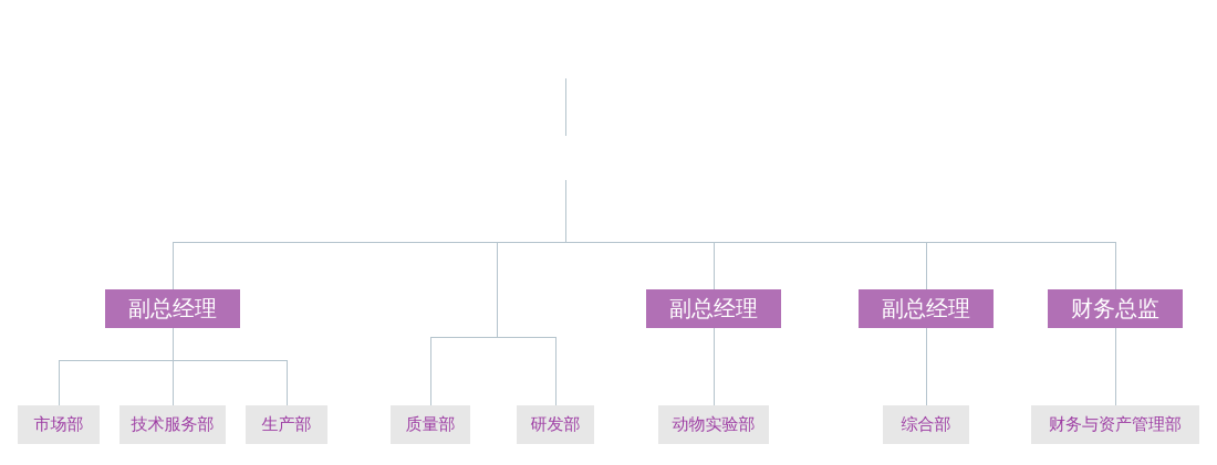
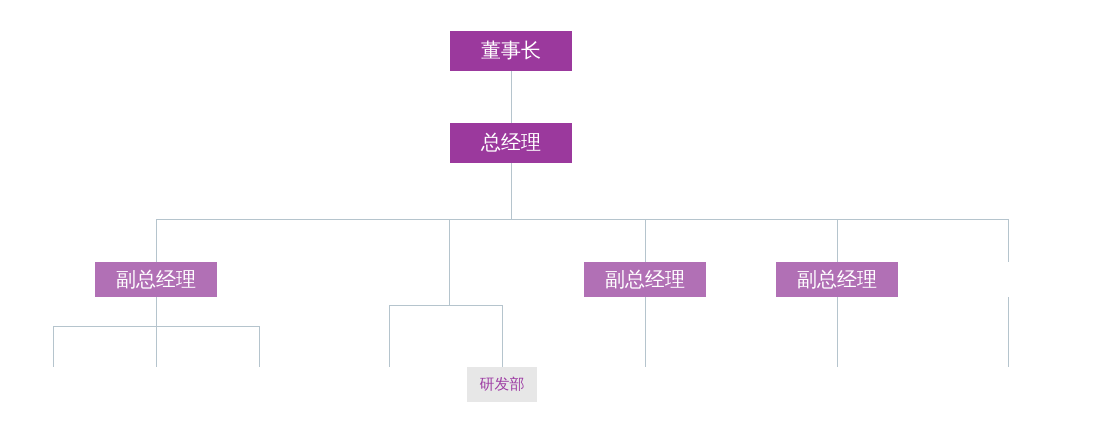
+ 董事长
+ 总经理
  副总经理
  副总经理
  副总经理
- 财务总监
- 市场部
- 技术服务部
- 生产部
- 质量部
  研发部
- 动物实验部
- 综合部
- 财务与资产管理部
